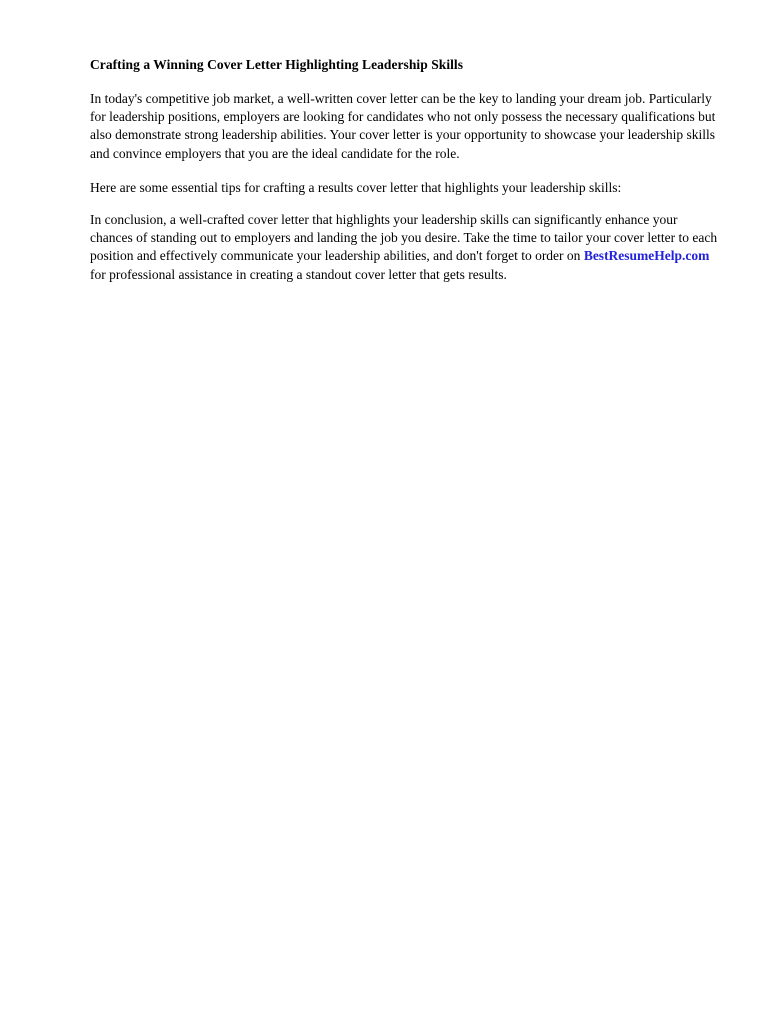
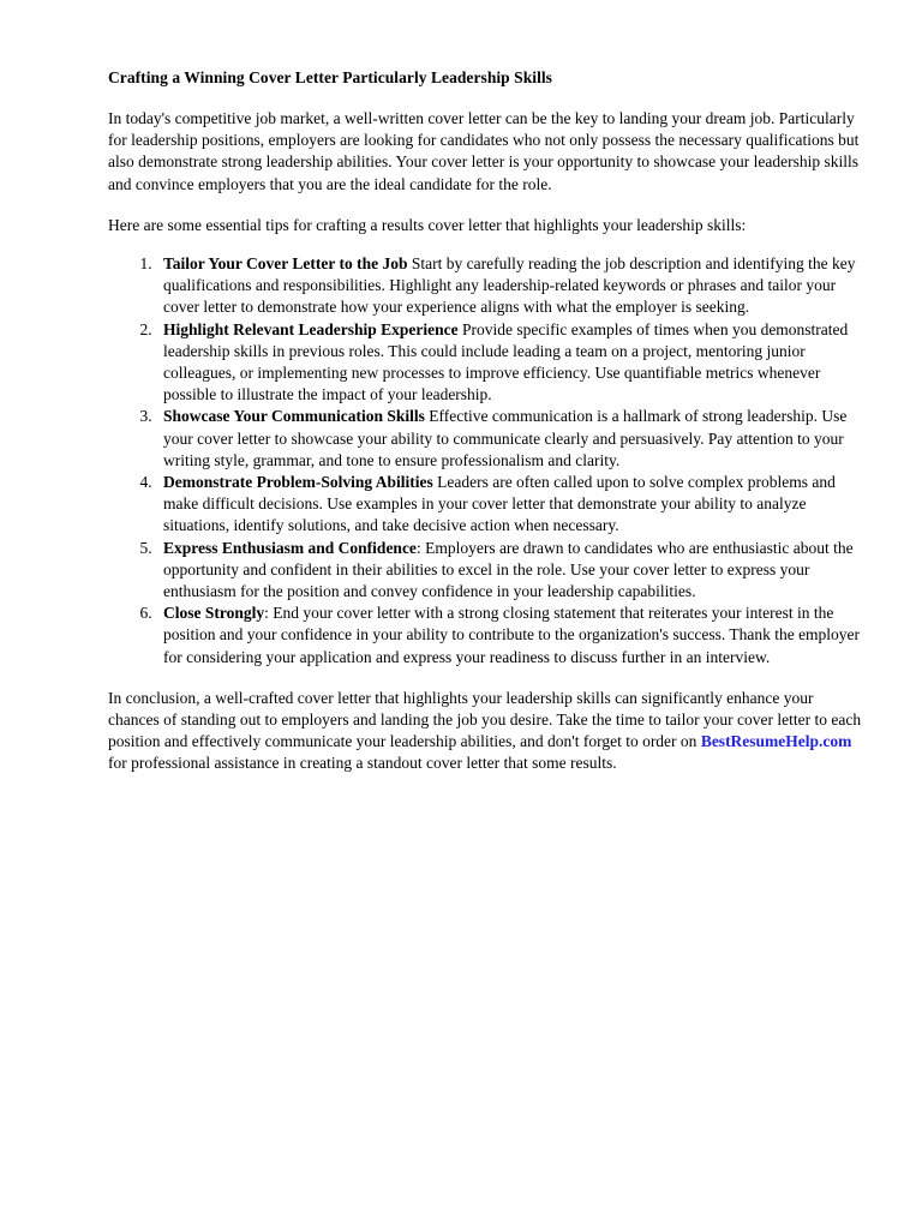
- Crafting a Winning Cover Letter Highlighting Leadership Skills
+ Crafting a Winning Cover Letter Particularly Leadership Skills
  In today's competitive job market, a well-written cover letter can be the key to landing your dream job. Particularly for leadership positions, employers are looking for candidates who not only possess the necessary qualifications but also demonstrate strong leadership abilities. Your cover letter is your opportunity to showcase your leadership skills and convince employers that you are the ideal candidate for the role.
  Here are some essential tips for crafting a results cover letter that highlights your leadership skills:
+ Tailor Your Cover Letter to the Job Start by carefully reading the job description and identifying the key qualifications and responsibilities. Highlight any leadership-related keywords or phrases and tailor your cover letter to demonstrate how your experience aligns with what the employer is seeking.
+ Highlight Relevant Leadership Experience Provide specific examples of times when you demonstrated leadership skills in previous roles. This could include leading a team on a project, mentoring junior colleagues, or implementing new processes to improve efficiency. Use quantifiable metrics whenever possible to illustrate the impact of your leadership.
+ Showcase Your Communication Skills Effective communication is a hallmark of strong leadership. Use your cover letter to showcase your ability to communicate clearly and persuasively. Pay attention to your writing style, grammar, and tone to ensure professionalism and clarity.
+ Demonstrate Problem-Solving Abilities Leaders are often called upon to solve complex problems and make difficult decisions. Use examples in your cover letter that demonstrate your ability to analyze situations, identify solutions, and take decisive action when necessary.
+ Express Enthusiasm and Confidence: Employers are drawn to candidates who are enthusiastic about the opportunity and confident in their abilities to excel in the role. Use your cover letter to express your enthusiasm for the position and convey confidence in your leadership capabilities.
+ Close Strongly: End your cover letter with a strong closing statement that reiterates your interest in the position and your confidence in your ability to contribute to the organization's success. Thank the employer for considering your application and express your readiness to discuss further in an interview.
- In conclusion, a well-crafted cover letter that highlights your leadership skills can significantly enhance your chances of standing out to employers and landing the job you desire. Take the time to tailor your cover letter to each position and effectively communicate your leadership abilities, and don't forget to order on BestResumeHelp.com for professional assistance in creating a standout cover letter that gets results.
+ In conclusion, a well-crafted cover letter that highlights your leadership skills can significantly enhance your chances of standing out to employers and landing the job you desire. Take the time to tailor your cover letter to each position and effectively communicate your leadership abilities, and don't forget to order on BestResumeHelp.com for professional assistance in creating a standout cover letter that some results.
